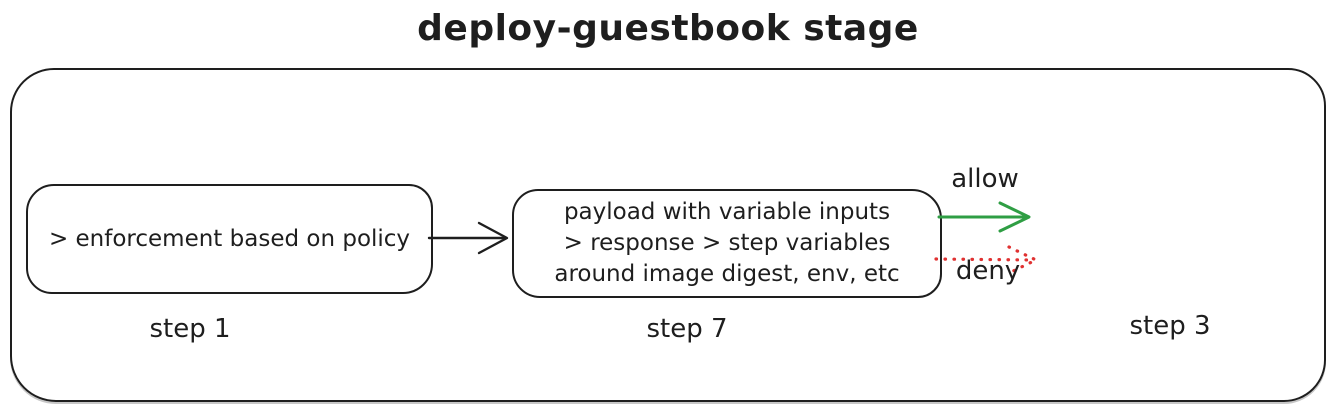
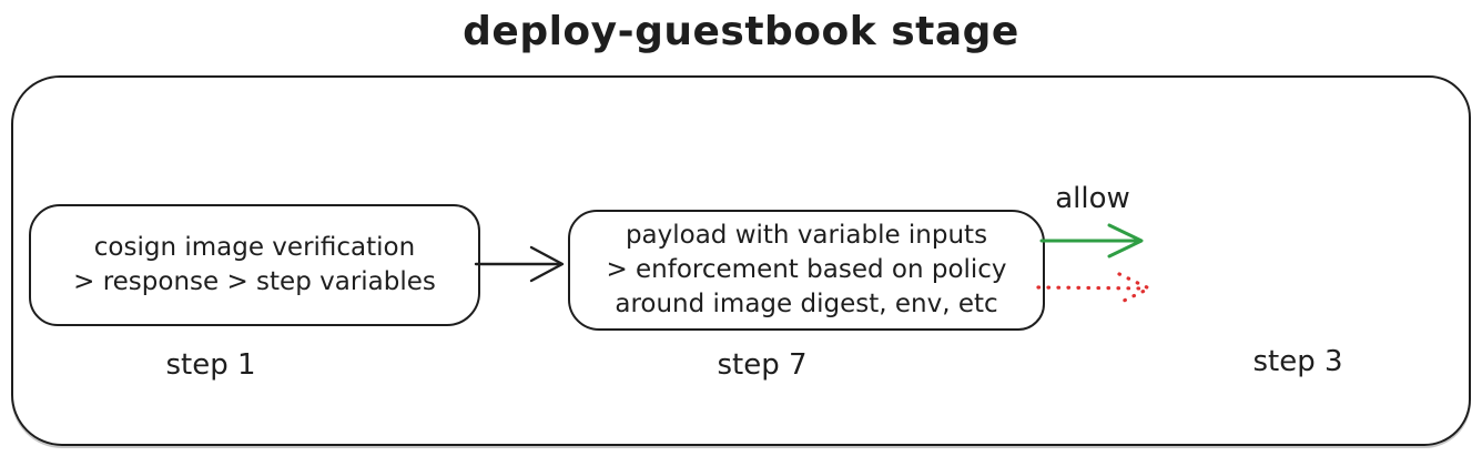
  deploy-guestbook stage
+ cosign image verification
- > enforcement based on policy
+ > response > step variables
  payload with variable inputs
- > response > step variables
+ > enforcement based on policy
  around image digest, env, etc
  step 1
  step 7
  step 3
  allow
- deny
